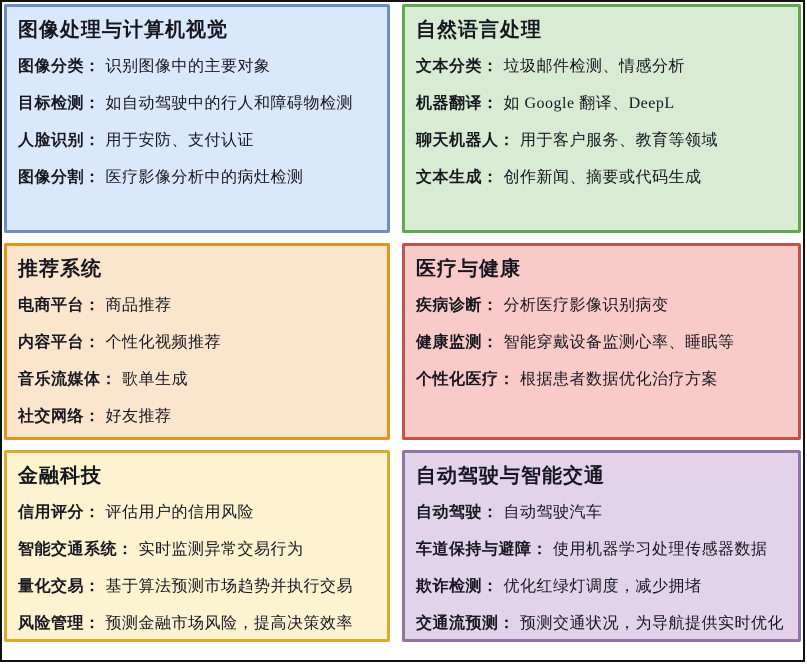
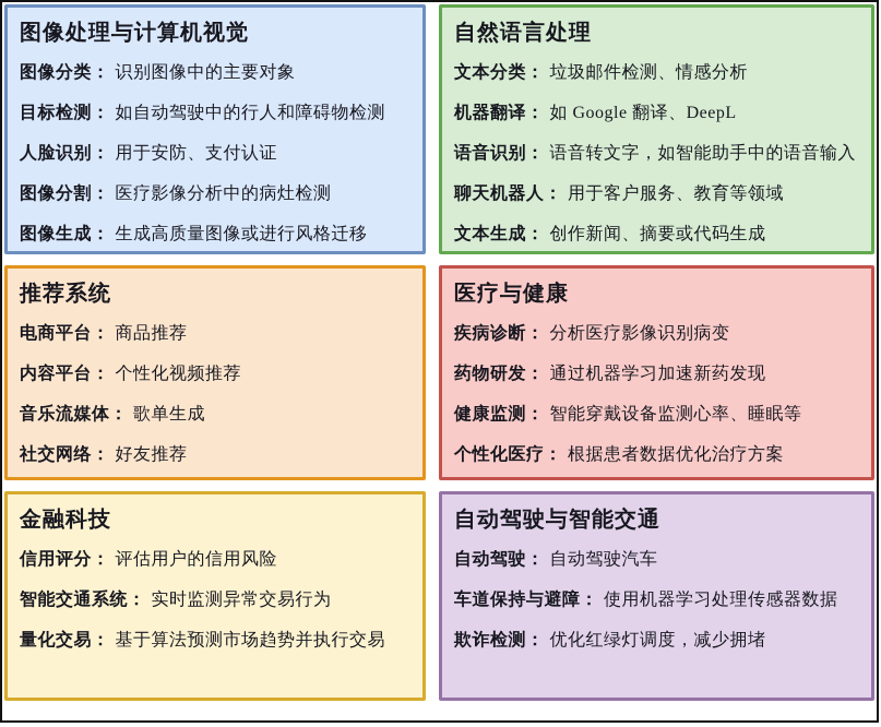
  图像处理与计算机视觉
  图像分类： 识别图像中的主要对象
  目标检测： 如自动驾驶中的行人和障碍物检测
  人脸识别： 用于安防、支付认证
  图像分割： 医疗影像分析中的病灶检测
+ 图像生成： 生成高质量图像或进行风格迁移
  自然语言处理
  文本分类： 垃圾邮件检测、情感分析
  机器翻译： 如 Google 翻译、DeepL
+ 语音识别： 语音转文字，如智能助手中的语音输入
  聊天机器人： 用于客户服务、教育等领域
  文本生成： 创作新闻、摘要或代码生成
  推荐系统
  电商平台： 商品推荐
  内容平台： 个性化视频推荐
  音乐流媒体： 歌单生成
  社交网络： 好友推荐
  医疗与健康
  疾病诊断： 分析医疗影像识别病变
+ 药物研发： 通过机器学习加速新药发现
  健康监测： 智能穿戴设备监测心率、睡眠等
  个性化医疗： 根据患者数据优化治疗方案
  金融科技
  信用评分： 评估用户的信用风险
  智能交通系统： 实时监测异常交易行为
  量化交易： 基于算法预测市场趋势并执行交易
- 风险管理： 预测金融市场风险，提高决策效率
  自动驾驶与智能交通
  自动驾驶： 自动驾驶汽车
  车道保持与避障： 使用机器学习处理传感器数据
  欺诈检测： 优化红绿灯调度，减少拥堵
- 交通流预测： 预测交通状况，为导航提供实时优化
